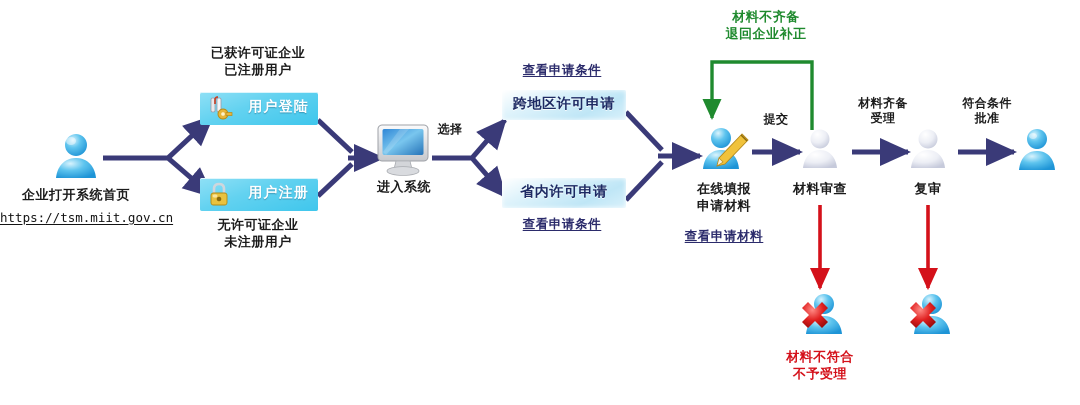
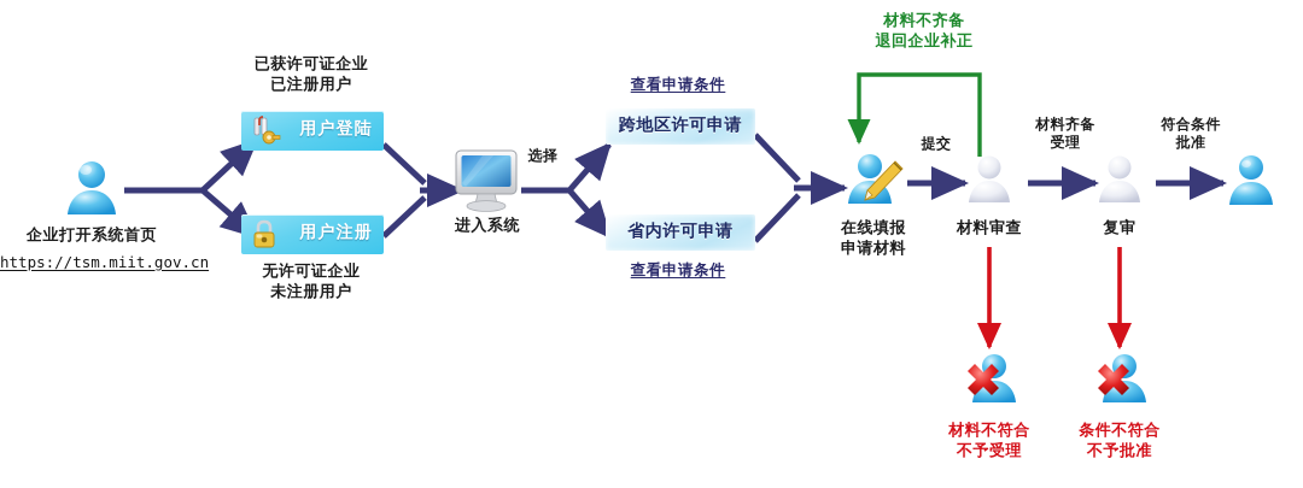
  企业打开系统首页
  https://tsm.miit.gov.cn
  已获许可证企业
  已注册用户
  用户登陆
  用户注册
  无许可证企业
  未注册用户
  选择
  进入系统
  查看申请条件
  跨地区许可申请
  省内许可申请
  查看申请条件
  材料不齐备
  退回企业补正
  在线填报
  申请材料
- 查看申请材料
  提交
  材料审查
  材料齐备
  受理
  复审
  符合条件
  批准
  材料不符合
  不予受理
+ 条件不符合
+ 不予批准
